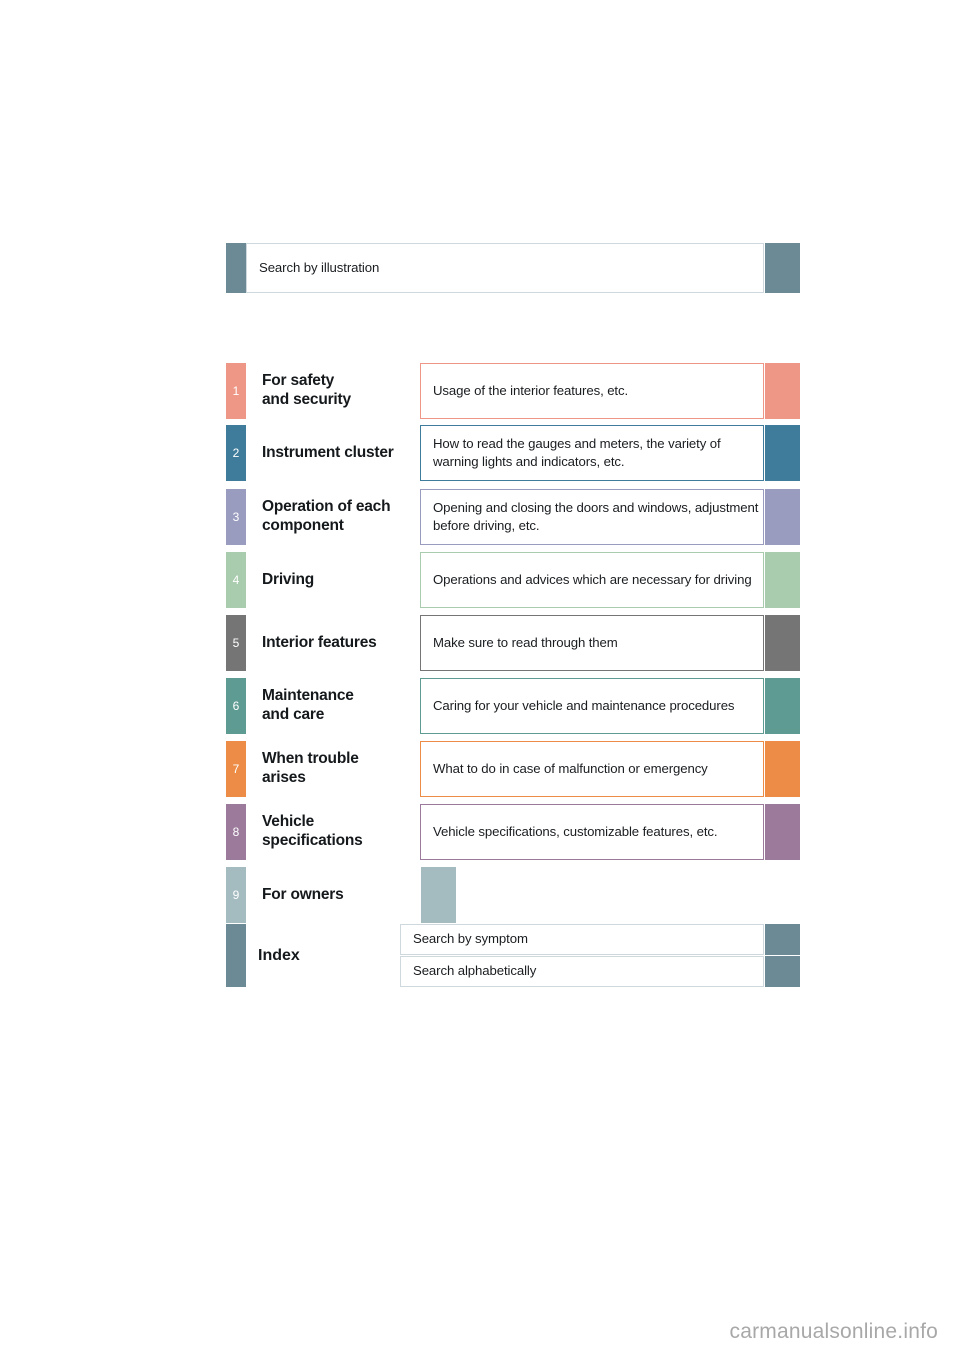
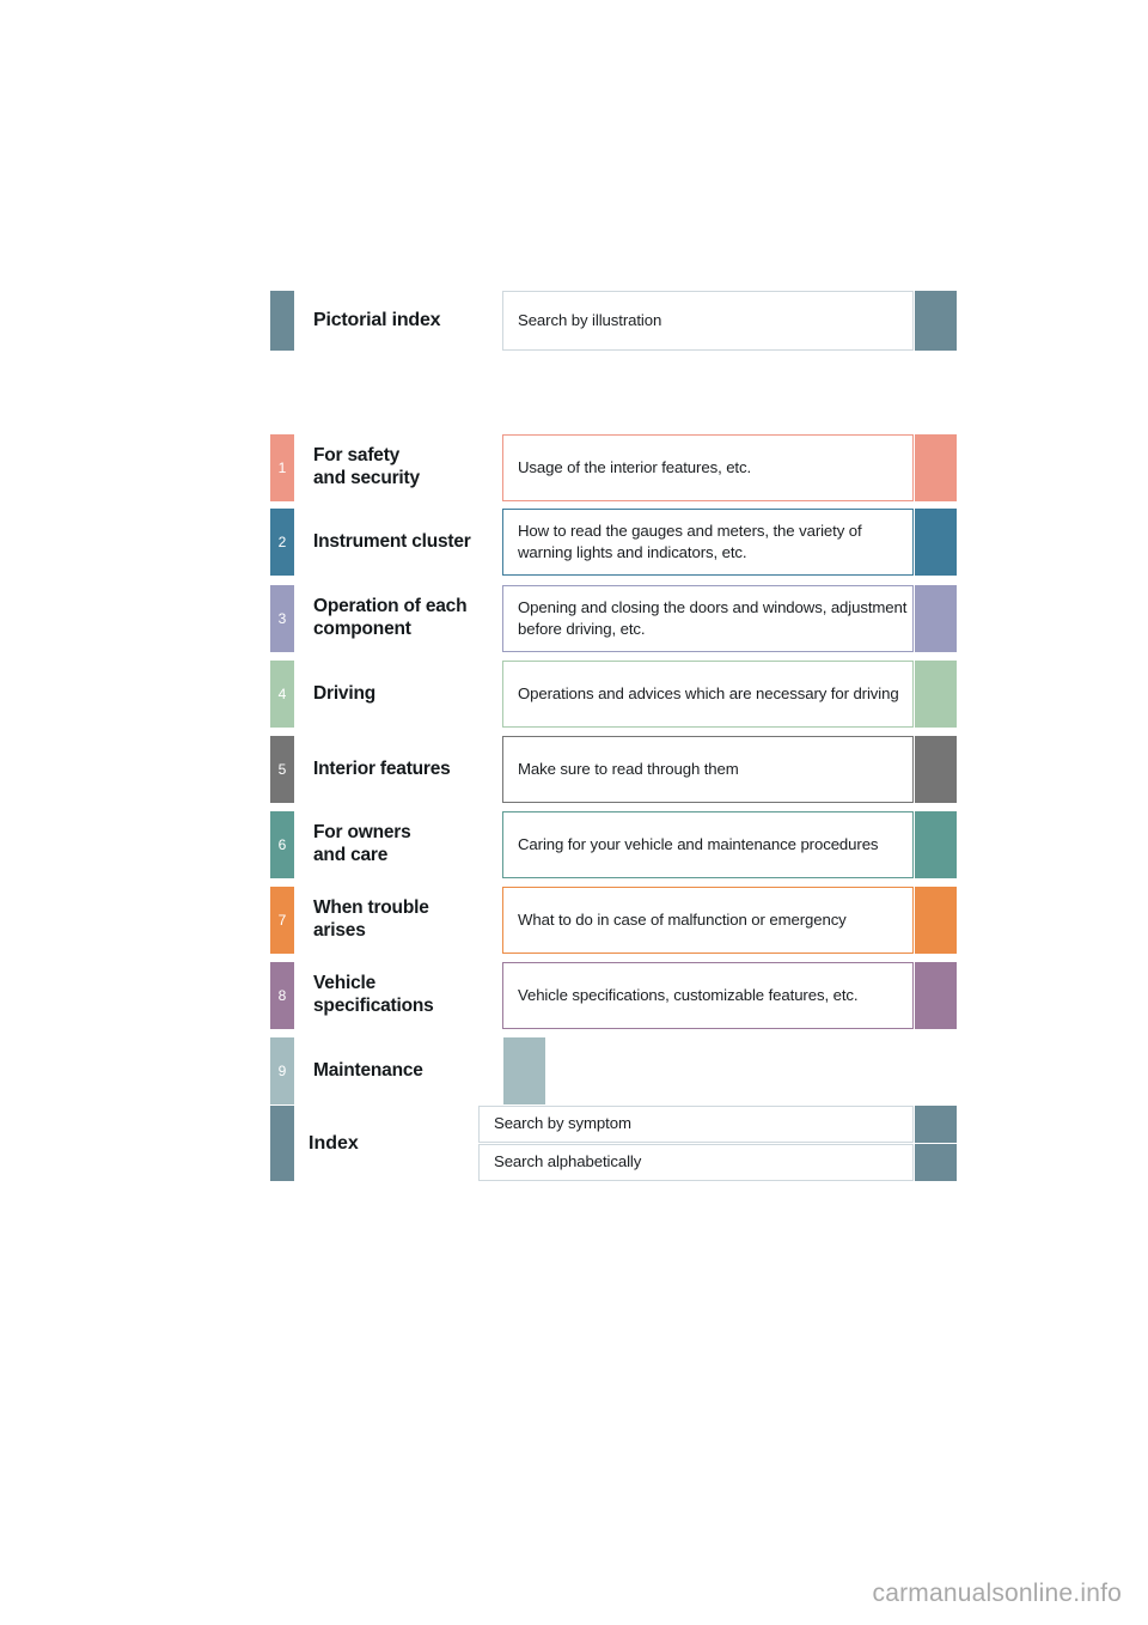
+ Pictorial index
  Search by illustration
  1
  For safety
  and security
  Usage of the interior features, etc.
  2
  Instrument cluster
  How to read the gauges and meters, the variety of warning lights and indicators, etc.
  3
  Operation of each
  component
  Opening and closing the doors and windows, adjustment before driving, etc.
  4
  Driving
  Operations and advices which are necessary for driving
  5
  Interior features
  Make sure to read through them
  6
- Maintenance
+ For owners
  and care
  Caring for your vehicle and maintenance procedures
  7
  When trouble
  arises
  What to do in case of malfunction or emergency
  8
  Vehicle
  specifications
  Vehicle specifications, customizable features, etc.
  9
- For owners
+ Maintenance
  Index
  Search by symptom
  Search alphabetically
  carmanualsonline.info
